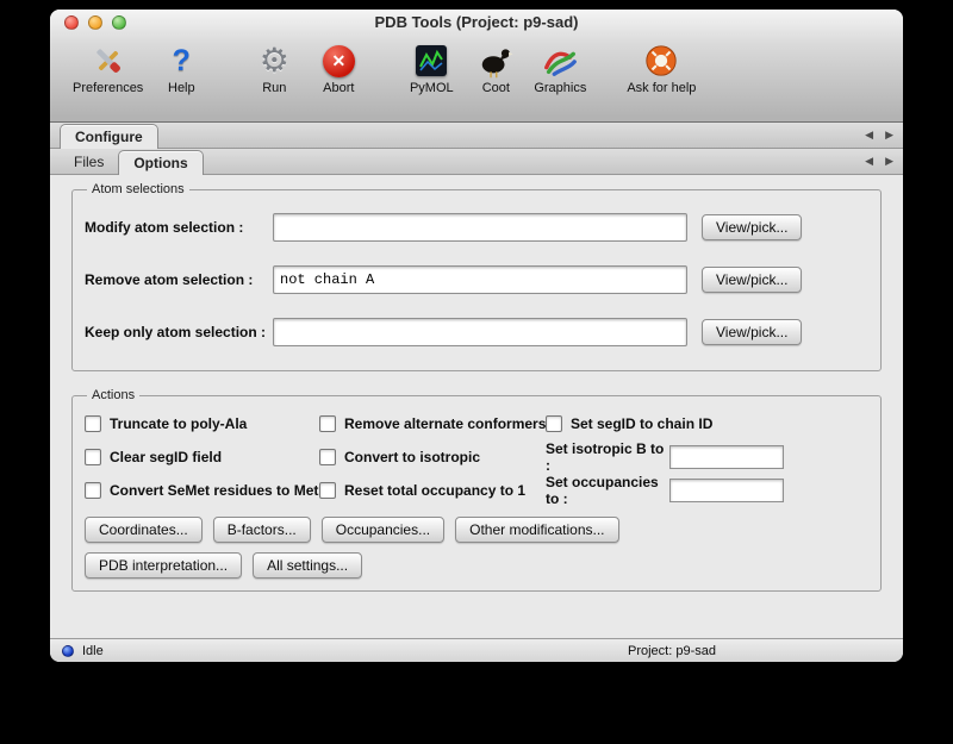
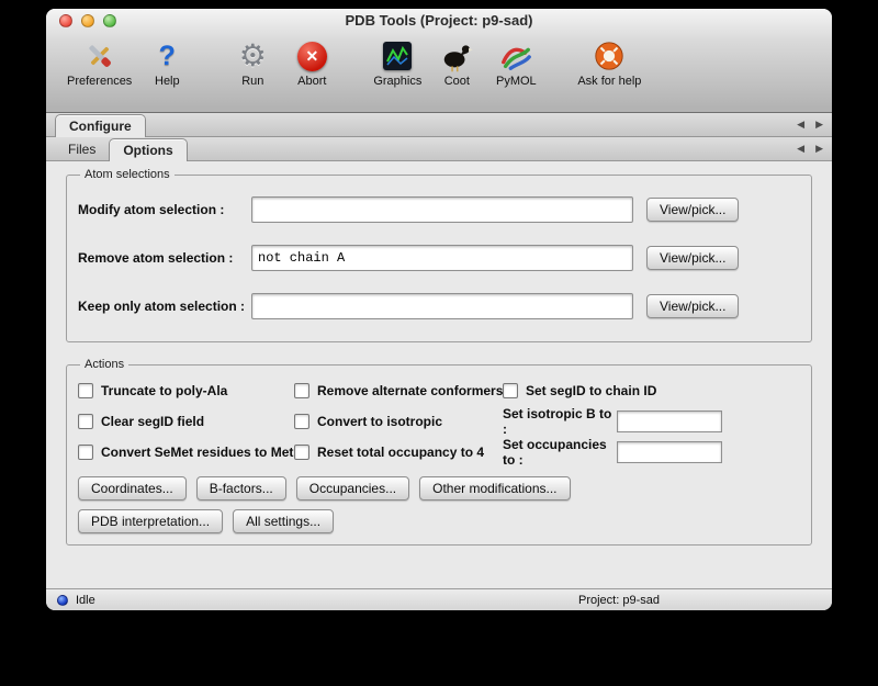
  PDB Tools (Project: p9-sad)
  Preferences
  ?
  Help
  ⚙
  Run
  ✕
  Abort
- PyMOL
+ Graphics
  Coot
- Graphics
+ PyMOL
  Ask for help
  Configure
  ◀
  ▶
  Files
  Options
  ◀
  ▶
  Atom selections
  Modify atom selection :
  View/pick...
  Remove atom selection :
  not chain A
  View/pick...
  Keep only atom selection :
  View/pick...
  Actions
  Truncate to poly-Ala
  Remove alternate conformers
  Set segID to chain ID
  Clear segID field
  Convert to isotropic
  Set isotropic B to :
  Convert SeMet residues to Met
- Reset total occupancy to 1
+ Reset total occupancy to 4
  Set occupancies to :
  Coordinates...
  B-factors...
  Occupancies...
  Other modifications...
  PDB interpretation...
  All settings...
  Idle
  Project: p9-sad
